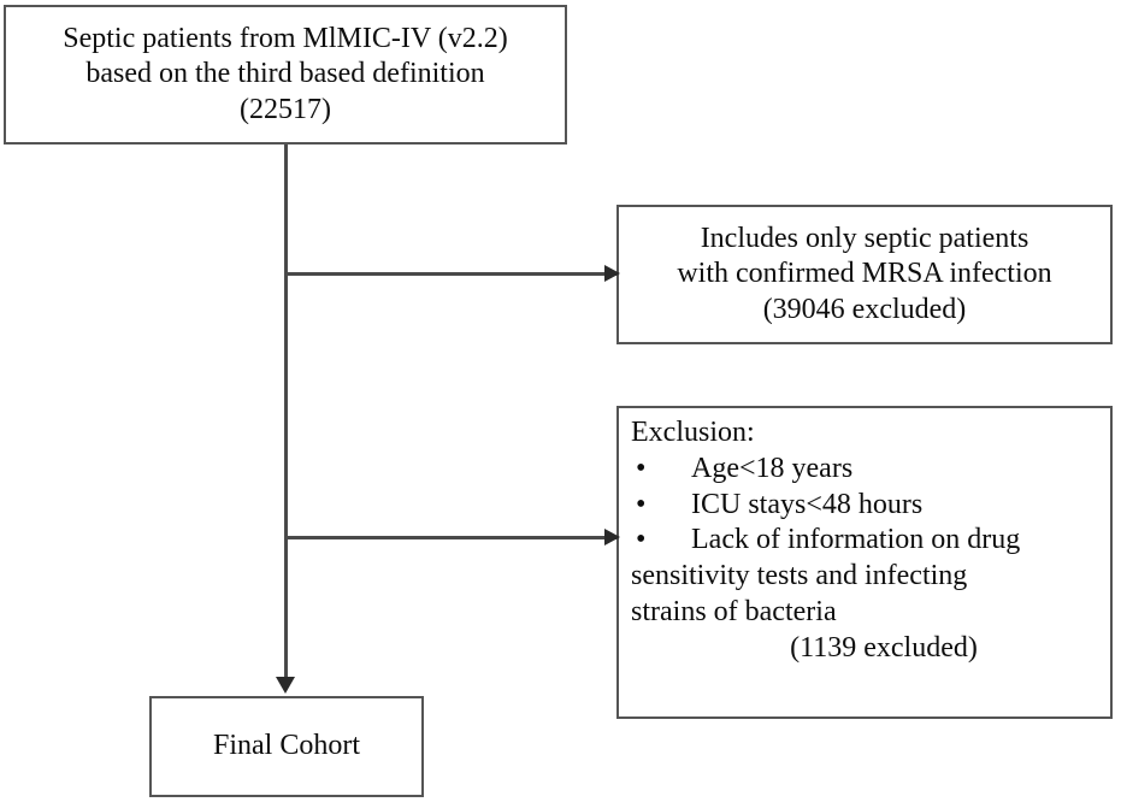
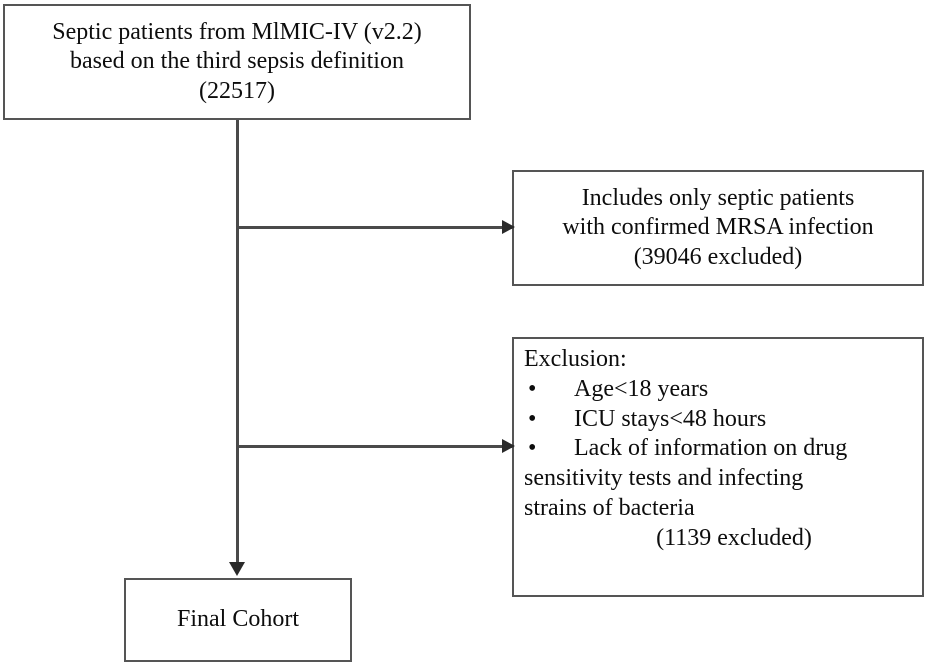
  Septic patients from MlMIC-IV (v2.2)
- based on the third based definition
+ based on the third sepsis definition
  (22517)
  Includes only septic patients
  with confirmed MRSA infection
  (39046 excluded)
  Exclusion:
  • Age<18 years
  • ICU stays<48 hours
  • Lack of information on drug
  sensitivity tests and infecting
  strains of bacteria
  (1139 excluded)
  Final Cohort
